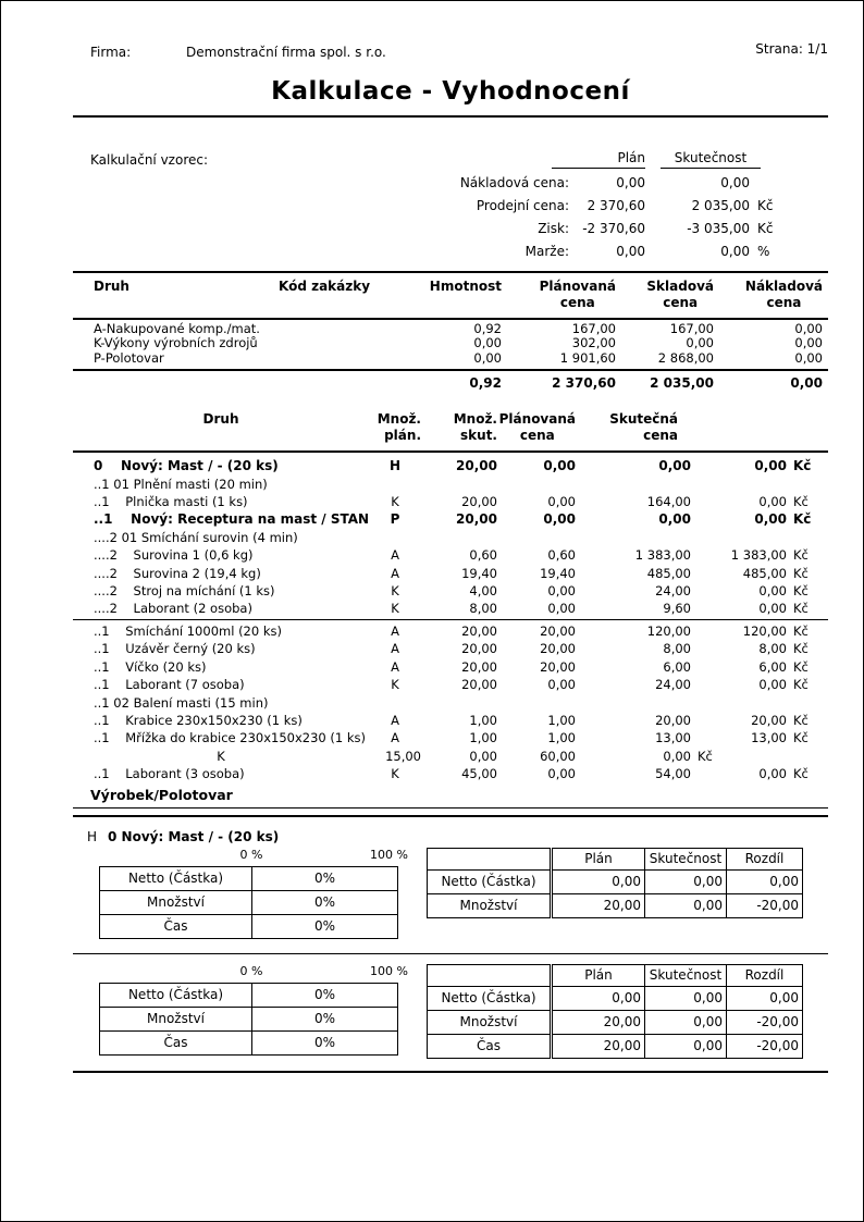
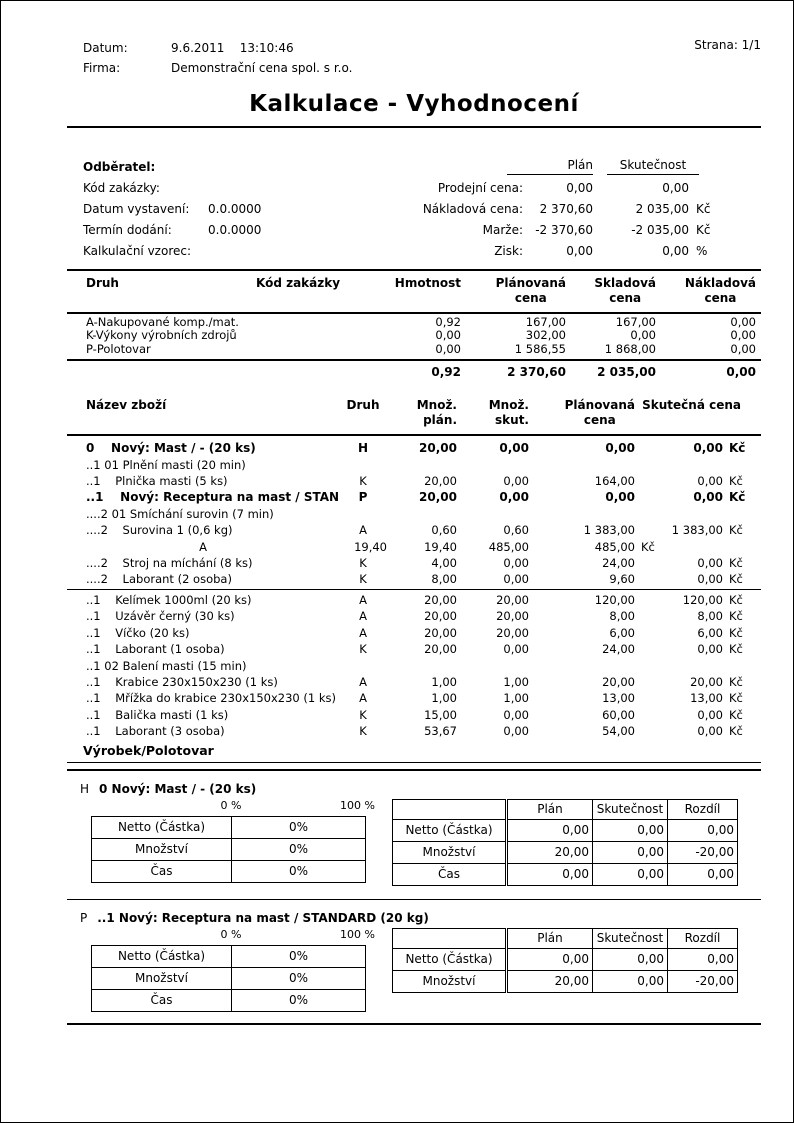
+ Datum: 9.6.2011 13:10:46
- Firma: Demonstrační firma spol. s r.o.
+ Firma: Demonstrační cena spol. s r.o.
  Strana: 1/1
  Kalkulace - Vyhodnocení
+ Odběratel:
+ Kód zakázky:
+ Datum vystavení: 0.0.0000
+ Termín dodání: 0.0.0000
  Kalkulační vzorec:
  Plán
  Skutečnost
- Nákladová cena:
+ Prodejní cena:
  0,00
  0,00
- Prodejní cena:
+ Nákladová cena:
  2 370,60
  2 035,00
  Kč
- Zisk:
+ Marže:
  -2 370,60
- -3 035,00
+ -2 035,00
  Kč
- Marže:
+ Zisk:
  0,00
  0,00
  %
  Druh
  Kód zakázky
  Hmotnost
  Plánovaná
  cena
  Skladová
  cena
  Nákladová
  cena
  A-Nakupované komp./mat.
  0,92
  167,00
  167,00
  0,00
  K-Výkony výrobních zdrojů
  0,00
  302,00
  0,00
  0,00
  P-Polotovar
  0,00
- 1 901,60
+ 1 586,55
- 2 868,00
+ 1 868,00
  0,00
  0,92
  2 370,60
  2 035,00
  0,00
+ Název zboží
  Druh
  Množ. plán.
  Množ. skut.
  Plánovaná
  cena
  Skutečná cena
  0 Nový: Mast / - (20 ks)
  H
  20,00
  0,00
  0,00
  0,00
  Kč
  ..1 01 Plnění masti (20 min)
- ..1 Plnička masti (1 ks)
+ ..1 Plnička masti (5 ks)
  K
  20,00
  0,00
  164,00
  0,00
  Kč
  ..1 Nový: Receptura na mast / STAN
  P
  20,00
  0,00
  0,00
  0,00
  Kč
- ....2 01 Smíchání surovin (4 min)
+ ....2 01 Smíchání surovin (7 min)
  ....2 Surovina 1 (0,6 kg)
  A
  0,60
  0,60
  1 383,00
  1 383,00
  Kč
- ....2 Surovina 2 (19,4 kg)
  A
  19,40
  19,40
  485,00
  485,00
  Kč
- ....2 Stroj na míchání (1 ks)
+ ....2 Stroj na míchání (8 ks)
  K
  4,00
  0,00
  24,00
  0,00
  Kč
  ....2 Laborant (2 osoba)
  K
  8,00
  0,00
  9,60
  0,00
  Kč
- ..1 Smíchání 1000ml (20 ks)
+ ..1 Kelímek 1000ml (20 ks)
  A
  20,00
  20,00
  120,00
  120,00
  Kč
- ..1 Uzávěr černý (20 ks)
+ ..1 Uzávěr černý (30 ks)
  A
  20,00
  20,00
  8,00
  8,00
  Kč
  ..1 Víčko (20 ks)
  A
  20,00
  20,00
  6,00
  6,00
  Kč
- ..1 Laborant (7 osoba)
+ ..1 Laborant (1 osoba)
  K
  20,00
  0,00
  24,00
  0,00
  Kč
  ..1 02 Balení masti (15 min)
  ..1 Krabice 230x150x230 (1 ks)
  A
  1,00
  1,00
  20,00
  20,00
  Kč
  ..1 Mřížka do krabice 230x150x230 (1 ks)
  A
  1,00
  1,00
  13,00
  13,00
  Kč
+ ..1 Balička masti (1 ks)
  K
  15,00
  0,00
  60,00
  0,00
  Kč
  ..1 Laborant (3 osoba)
  K
- 45,00
+ 53,67
  0,00
  54,00
  0,00
  Kč
  Výrobek/Polotovar
  H 0 Nový: Mast / - (20 ks)
  0 %
  100 %
  Netto (Částka)	0%
  Množství	0%
  Čas	0%
  	Plán	Skutečnost	Rozdíl
  Netto (Částka)	0,00	0,00	0,00
  Množství	20,00	0,00	-20,00
+ Čas	0,00	0,00	0,00
+ P ..1 Nový: Receptura na mast / STANDARD (20 kg)
  0 %
  100 %
  Netto (Částka)	0%
  Množství	0%
  Čas	0%
  	Plán	Skutečnost	Rozdíl
  Netto (Částka)	0,00	0,00	0,00
  Množství	20,00	0,00	-20,00
- Čas	20,00	0,00	-20,00
